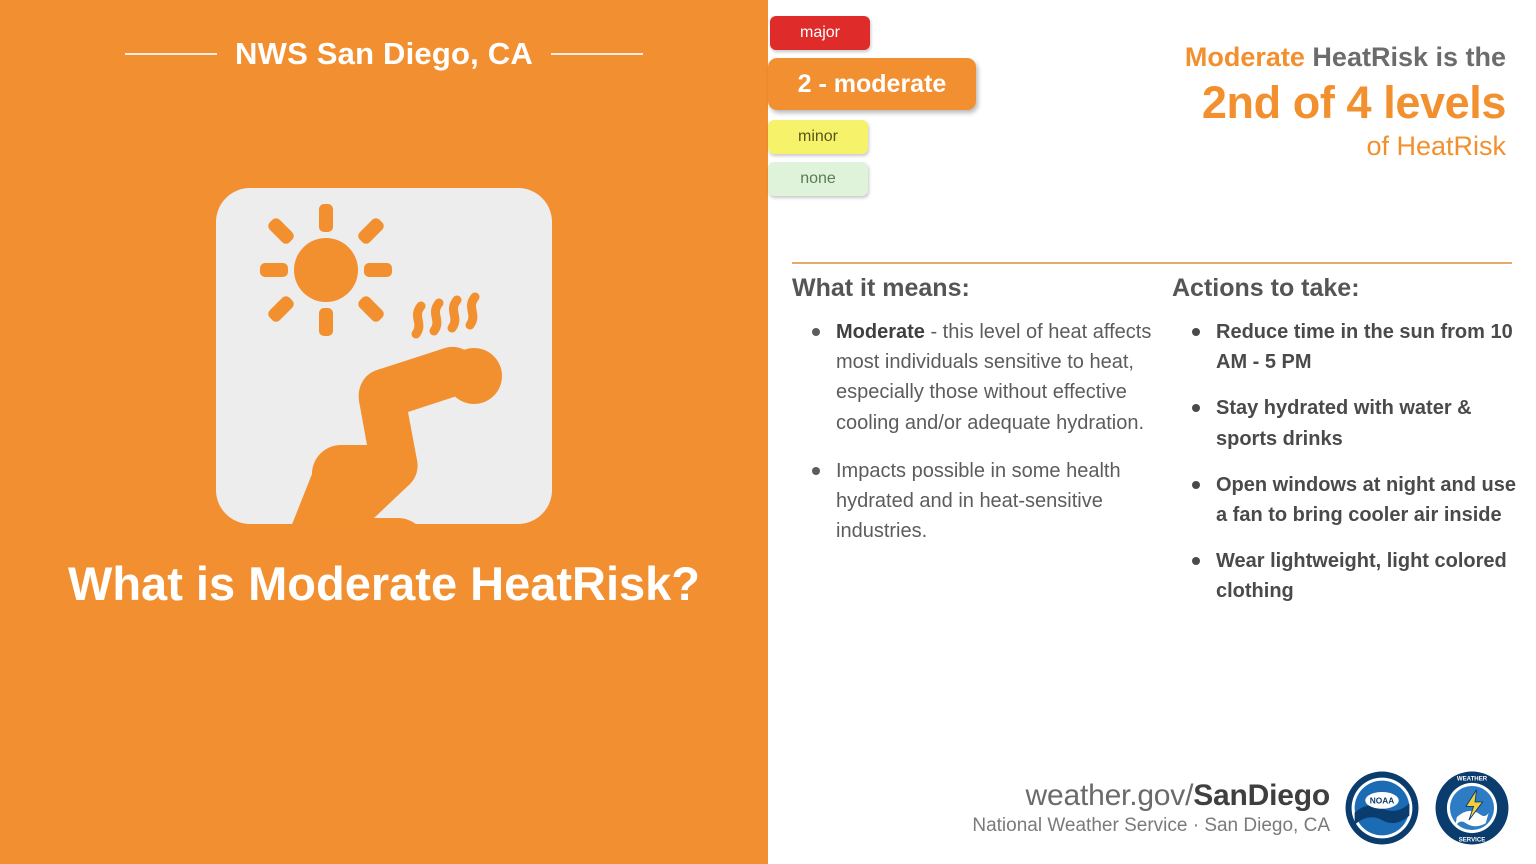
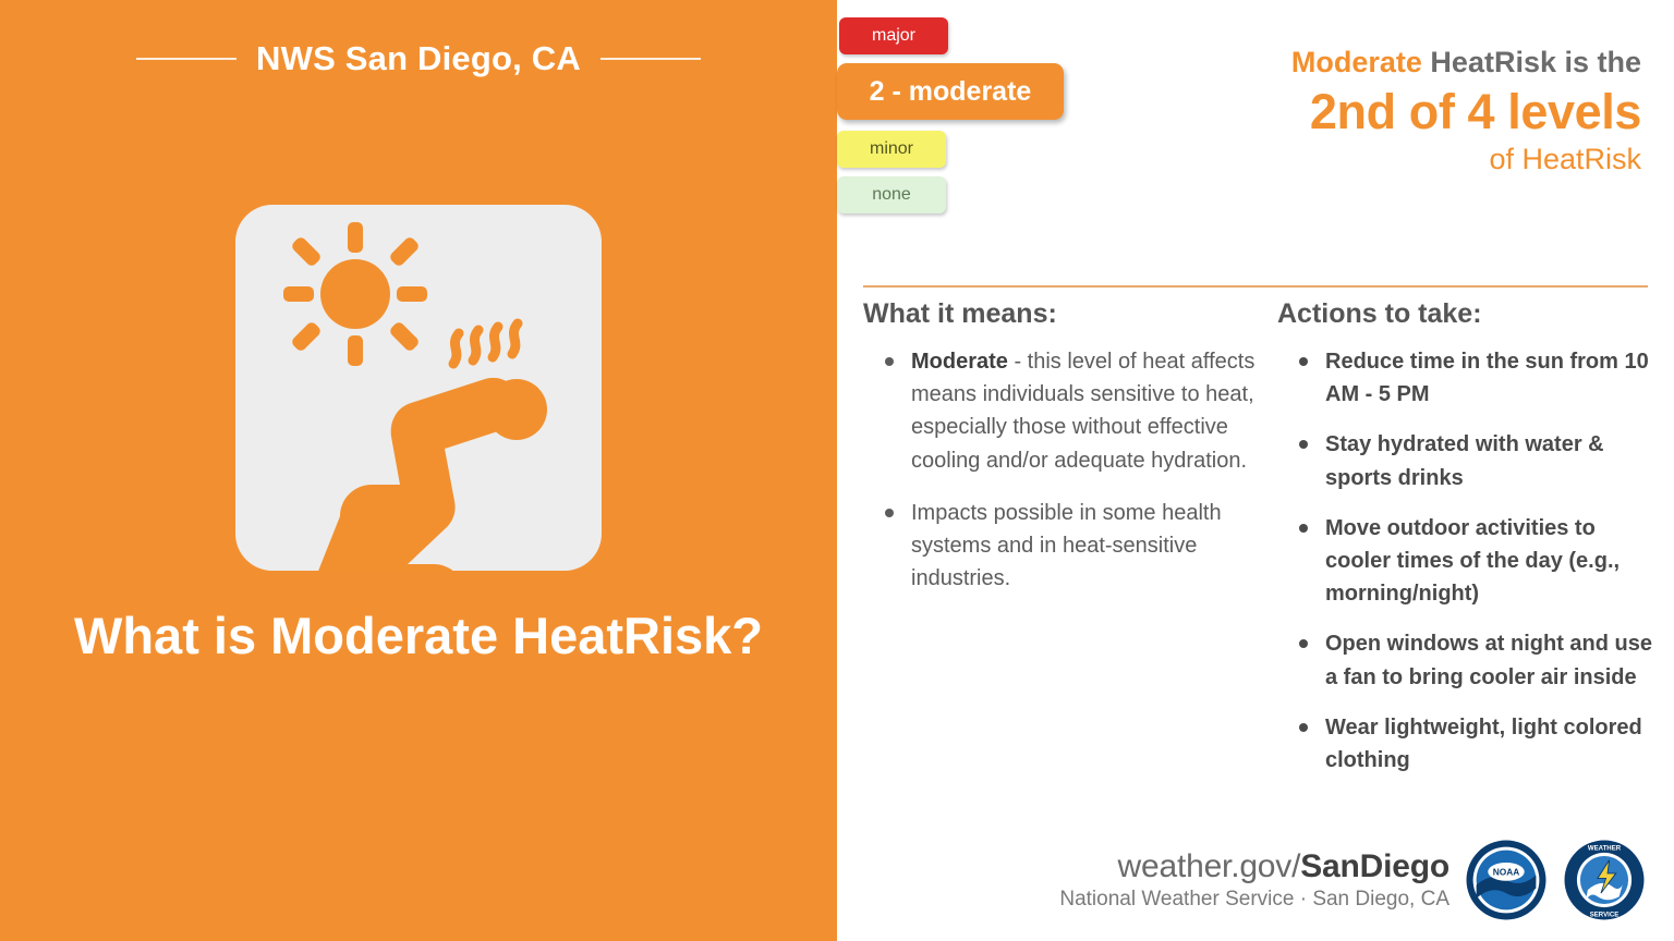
  NWS San Diego, CA
  What is Moderate HeatRisk?
  major
  2 - moderate
  minor
  none
  Moderate HeatRisk is the
  2nd of 4 levels
  of HeatRisk
  What it means:
- Moderate - this level of heat affects most individuals sensitive to heat, especially those without effective cooling and/or adequate hydration.
+ Moderate - this level of heat affects means individuals sensitive to heat, especially those without effective cooling and/or adequate hydration.
- Impacts possible in some health hydrated and in heat-sensitive industries.
+ Impacts possible in some health systems and in heat-sensitive industries.
  Actions to take:
  Reduce time in the sun from 10 AM - 5 PM
  Stay hydrated with water & sports drinks
+ Move outdoor activities to cooler times of the day (e.g., morning/night)
  Open windows at night and use a fan to bring cooler air inside
  Wear lightweight, light colored clothing
  weather.gov/SanDiego
  National Weather Service · San Diego, CA
  NOAA
